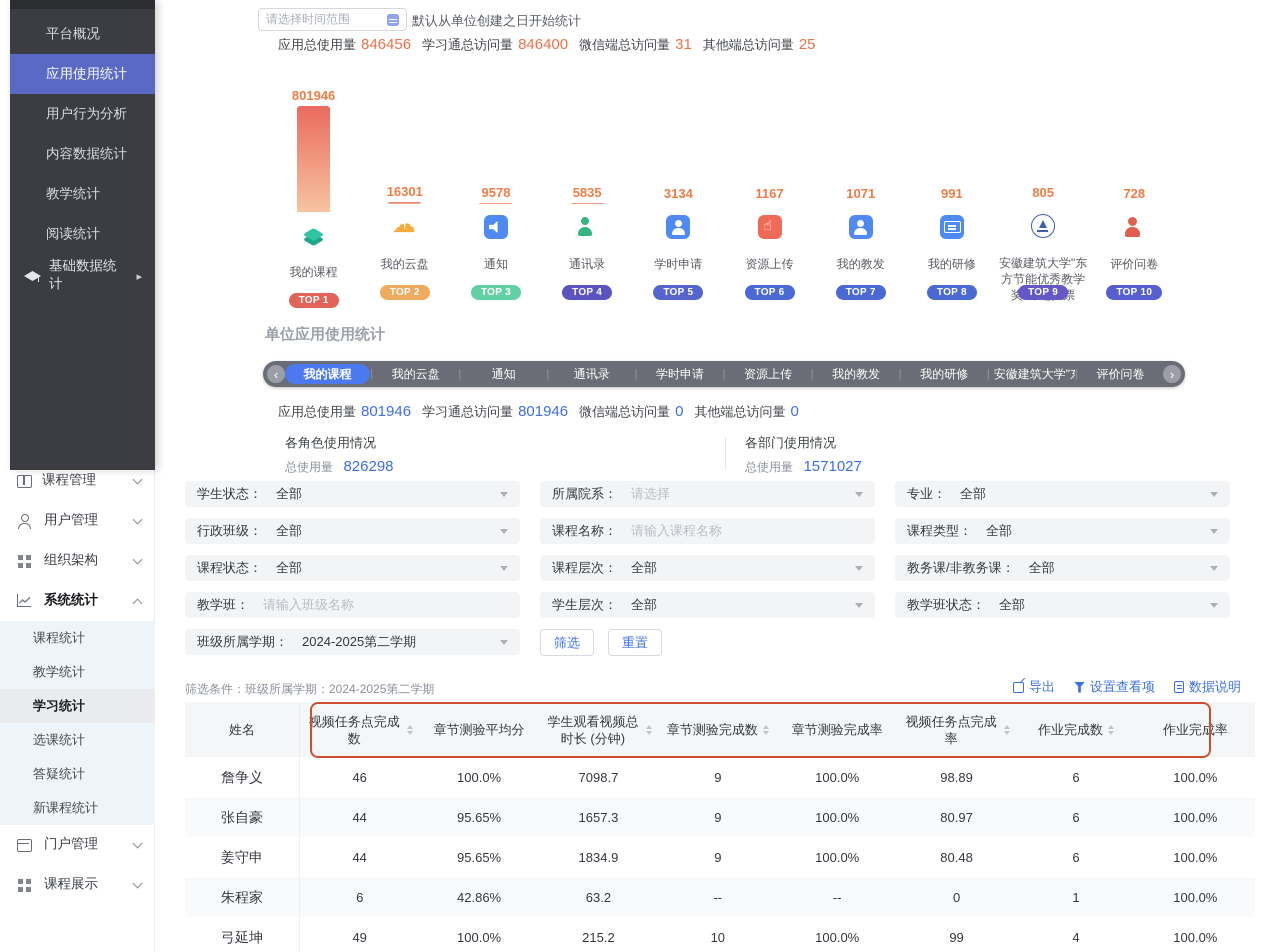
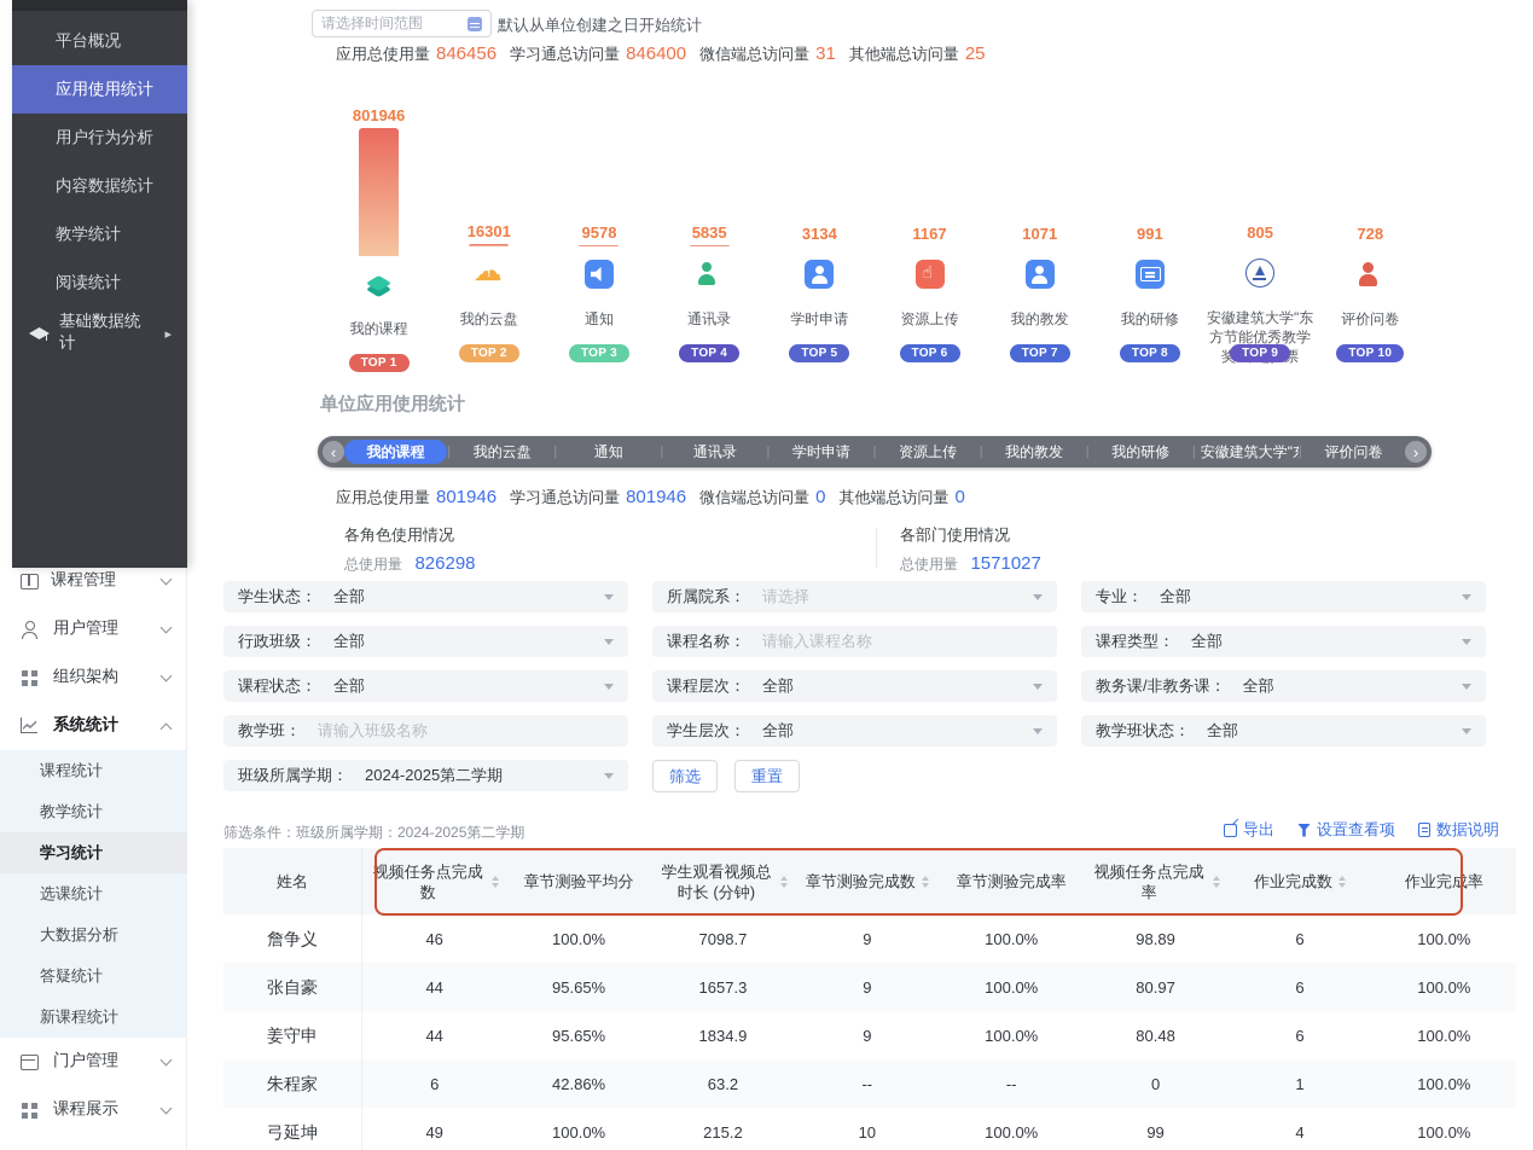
  课程管理
  用户管理
  组织架构
  系统统计
  课程统计
  教学统计
  学习统计
  选课统计
+ 大数据分析
  答疑统计
  新课程统计
  门户管理
  课程展示
  平台概况
  应用使用统计
  用户行为分析
  内容数据统计
  教学统计
  阅读统计
  基础数据统计
  ▸
  请选择时间范围
  默认从单位创建之日开始统计
  应用总使用量
  846456
  学习通总访问量
  846400
  微信端总访问量
  31
  其他端总访问量
  25
  801946
  我的课程
  TOP 1
  16301
  我的云盘
  TOP 2
  9578
  通知
  TOP 3
  5835
  通讯录
  TOP 4
  3134
  学时申请
  TOP 5
  1167
  资源上传
  TOP 6
  1071
  我的教发
  TOP 7
  991
  我的研修
  TOP 8
  805
  安徽建筑大学"东方节能优秀教学奖票
  TOP 9
  728
  评价问卷
  TOP 10
  单位应用使用统计
  ‹
  我的课程
  |
  我的云盘
  |
  通知
  |
  通讯录
  学时申请
  资源上传
  |
  我的教发
  |
  我的研修
  |
  安徽建筑大学"
  |
  评价问卷
  ›
  应用总使用量
  801946
  学习通总访问量
  801946
  微信端总访问量
  0
  其他端总访问量
  0
  各角色使用情况
  总使用量 826298
  各部门使用情况
  总使用量 1571027
  学生状态：
  全部
  行政班级：
  全部
  课程状态：
  全部
  教学班：
  请输入班级名称
  班级所属学期：
  2024-2025第二学期
  所属院系：
  请选择
  课程名称：
  请输入课程名称
  课程层次：
  全部
  学生层次：
  全部
  筛选
  重置
  专业：
  全部
  课程类型：
  全部
  教务课/非教务课：
  全部
  教学班状态：
  全部
  筛选条件：班级所属学期：2024-2025第二学期
  导出
  设置查看项
  数据说明
  姓名
  视频任务点完成数
  章节测验平均分
  学生观看视频总时长 (分钟)
  章节测验完成数
  章节测验完成率
  视频任务点完成率
  作业完成数
  作业完成率
  詹争义
  46
  100.0%
  7098.7
  9
  100.0%
  98.89
  6
  100.0%
  张自豪
  44
  95.65%
  1657.3
  9
  100.0%
  80.97
  6
  100.0%
  姜守申
  44
  95.65%
  1834.9
  9
  100.0%
  80.48
  6
  100.0%
  朱程家
  6
  42.86%
  63.2
  --
  --
  0
  1
  100.0%
  弓延坤
  49
  100.0%
  215.2
  10
  100.0%
  99
  4
  100.0%
